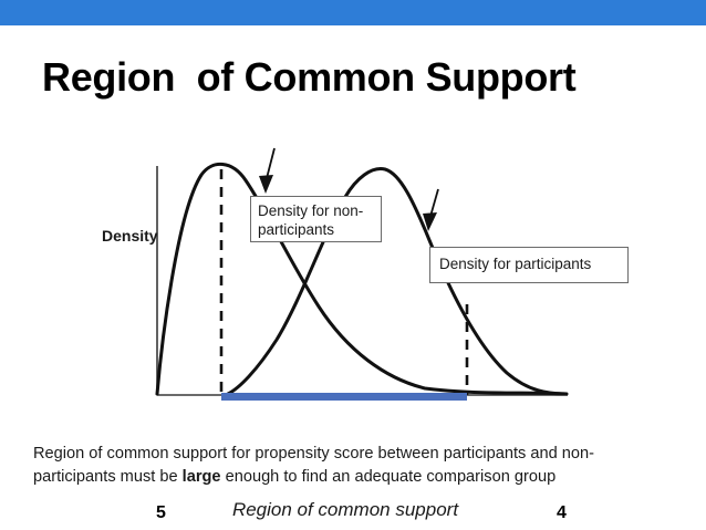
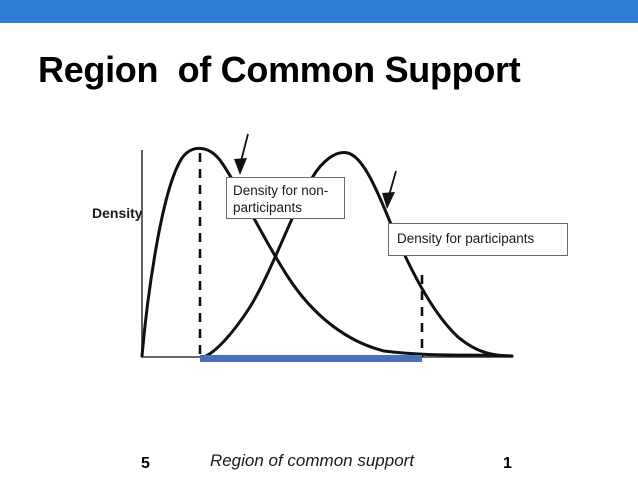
  Region of Common Support
  Density
  Density for non-participants
  Density for participants
  5
- 4
+ 1
  Region of common support
- Region of common support for propensity score between participants and non-participants must be large enough to find an adequate comparison group
